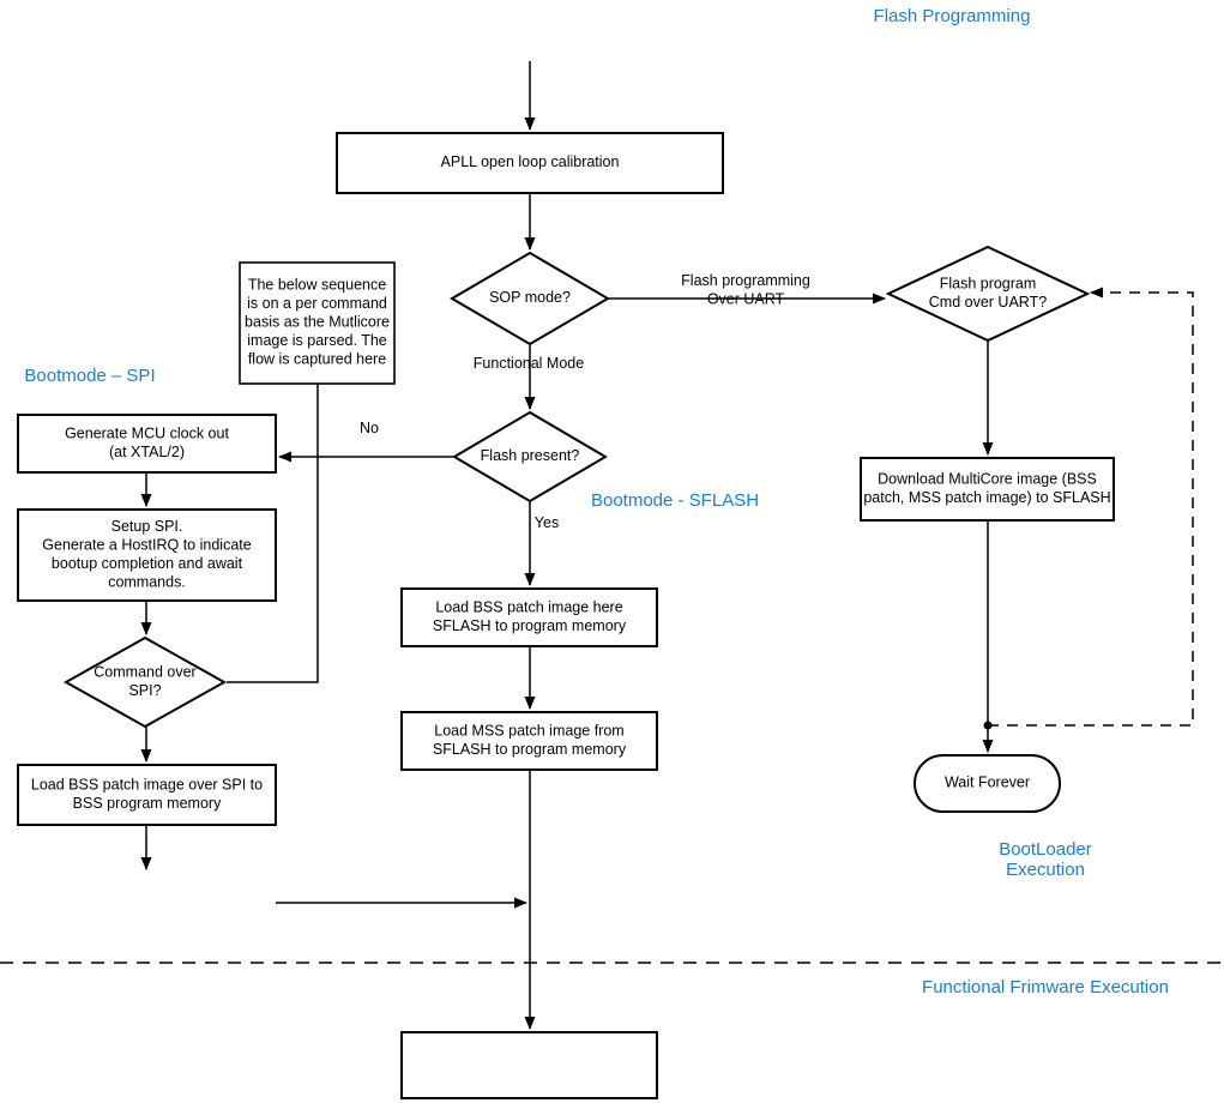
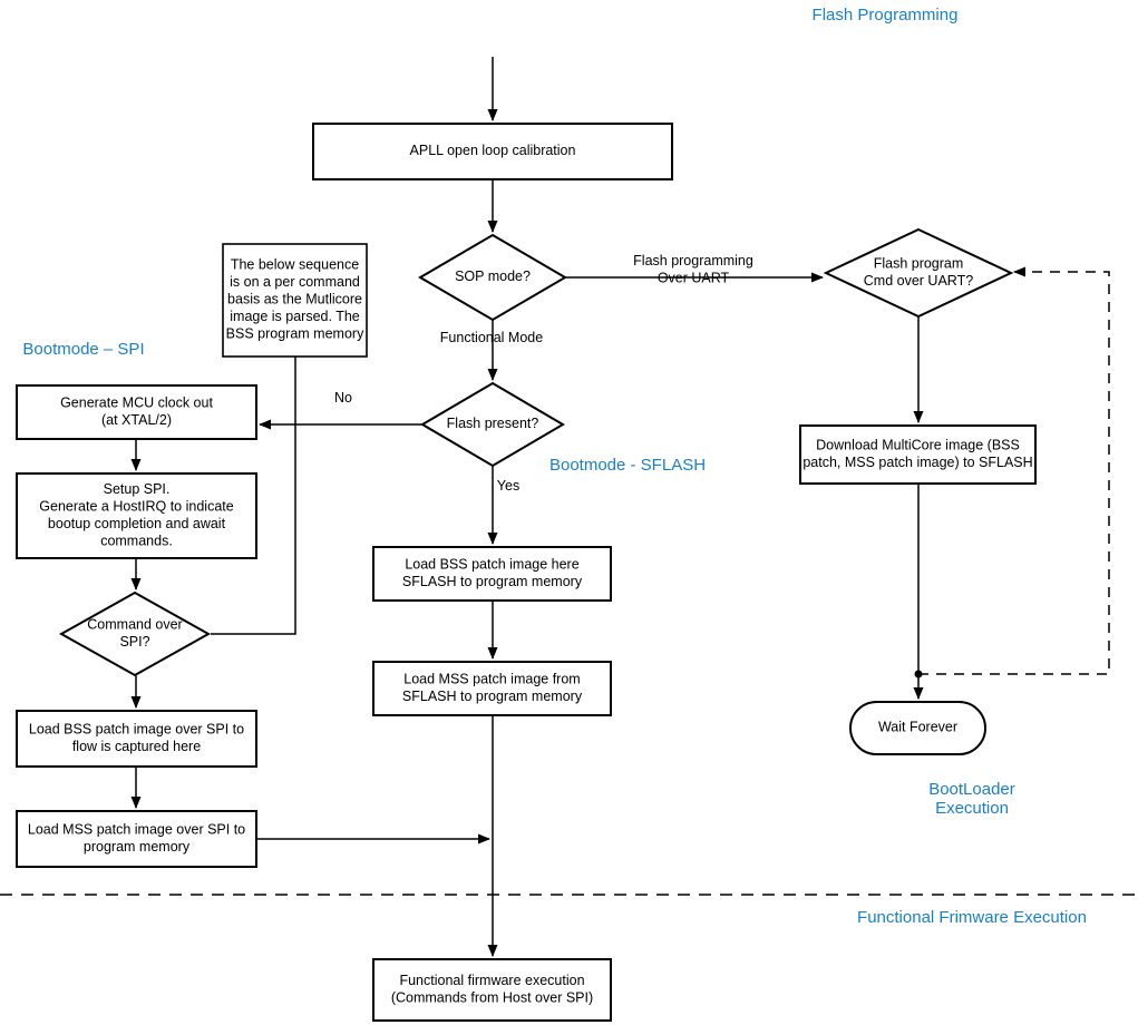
  APLL open loop calibration
  SOP mode?
  Flash program Cmd over UART?
- The below sequence is on a per command basis as the Mutlicore image is parsed. The flow is captured here
+ The below sequence is on a per command basis as the Mutlicore image is parsed. The BSS program memory
  Generate MCU clock out (at XTAL/2)
  Flash present?
  Setup SPI. Generate a HostIRQ to indicate bootup completion and await commands.
  Download MultiCore image (BSS patch, MSS patch image) to SFLASH
  Load BSS patch image here SFLASH to program memory
  Command over SPI?
  Load MSS patch image from SFLASH to program memory
  Wait Forever
- Load BSS patch image over SPI to BSS program memory
+ Load BSS patch image over SPI to flow is captured here
+ Load MSS patch image over SPI to program memory
+ Functional firmware execution (Commands from Host over SPI)
  Flash programming Over UART
  Functional Mode
  No
  Yes
  Flash Programming
  Bootmode – SPI
  Bootmode - SFLASH
  BootLoader Execution
  Functional Frimware Execution
